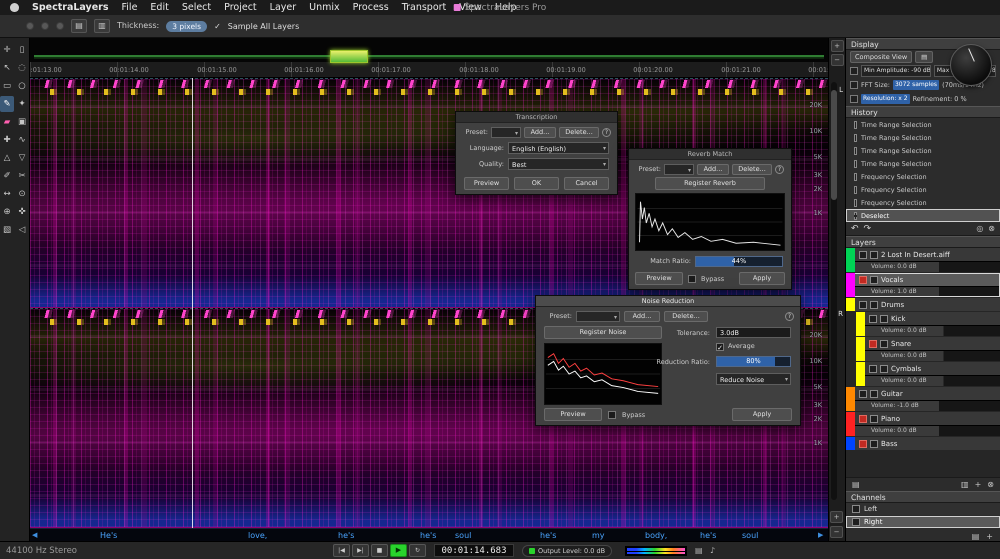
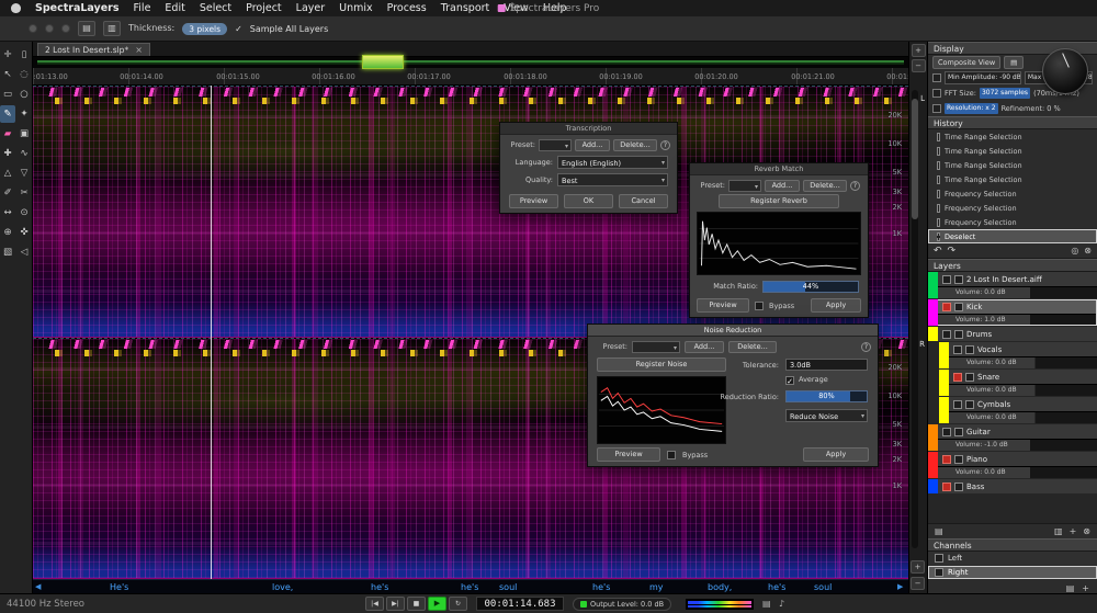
  SpectraLayers
  File
  Edit
  Select
  Project
  Layer
  Unmix
  Process
  Transport
  View
  Help
  SpectraLayers Pro
  ▤
  ▥
  Thickness:
  3 pixels
  ✓
  Sample All Layers
  ✛
  ▯
  ↖
  ◌
  ▭
  ○
  ✎
  ✦
  ▰
  ▣
  ✚
  ∿
  △
  ▽
  ✐
  ✂
  ↔
  ⊙
  ⊕
  ✜
  ▧
  ◁
+ 2 Lost In Desert.slp*
+ ×
  :01:13.00
  00:01:14.00
  00:01:15.00
  00:01:16.00
  00:01:17.00
  00:01:18.00
  00:01:19.00
  00:01:20.00
  00:01:21.00
  20K
  10K
  5K
  3K
  2K
  1K
  20K
  10K
  5K
  3K
  2K
  1K
  ◀
  He's
  love,
  he's
  he's
  soul
  he's
  my
  body,
  he's
  soul
  ▶
  +
  −
  L
  R
  +
  −
  Display
  Composite View
  ▤
  FFT Size:
  Refinement: 0 %
  History
  Time Range Selection
  Time Range Selection
  Time Range Selection
  Time Range Selection
  Frequency Selection
  Frequency Selection
  Frequency Selection
  Deselect
  ↶
  ↷
  ◎
  ⊗
  Layers
  2 Lost In Desert.aiff
- Vocals
+ Kick
  Drums
- Kick
+ Vocals
  Snare
  Cymbals
  Guitar
  Piano
  Bass
  ▤
  ▥
  +
  ⊗
  Channels
  Left
  Right
  ▤
  +
  Transcription
  Preset:
  Add...
  Delete...
  Language:
  English (English)
  Quality:
  Best
  Preview
  OK
  Cancel
  Reverb Match
  Preset:
  Add...
  Delete...
  Register Reverb
  Match Ratio:
  44%
  Preview
  Bypass
  Apply
  Noise Reduction
  Preset:
  Add...
  Delete...
  Register Noise
  Tolerance:
  3.0dB
  ✓
  Average
  Reduction Ratio:
  80%
  Reduce Noise
  Preview
  Bypass
  Apply
  44100 Hz Stereo
  ▶
  00:01:14.683
  Output Level: 0.0 dB
  ▤
  ♪
